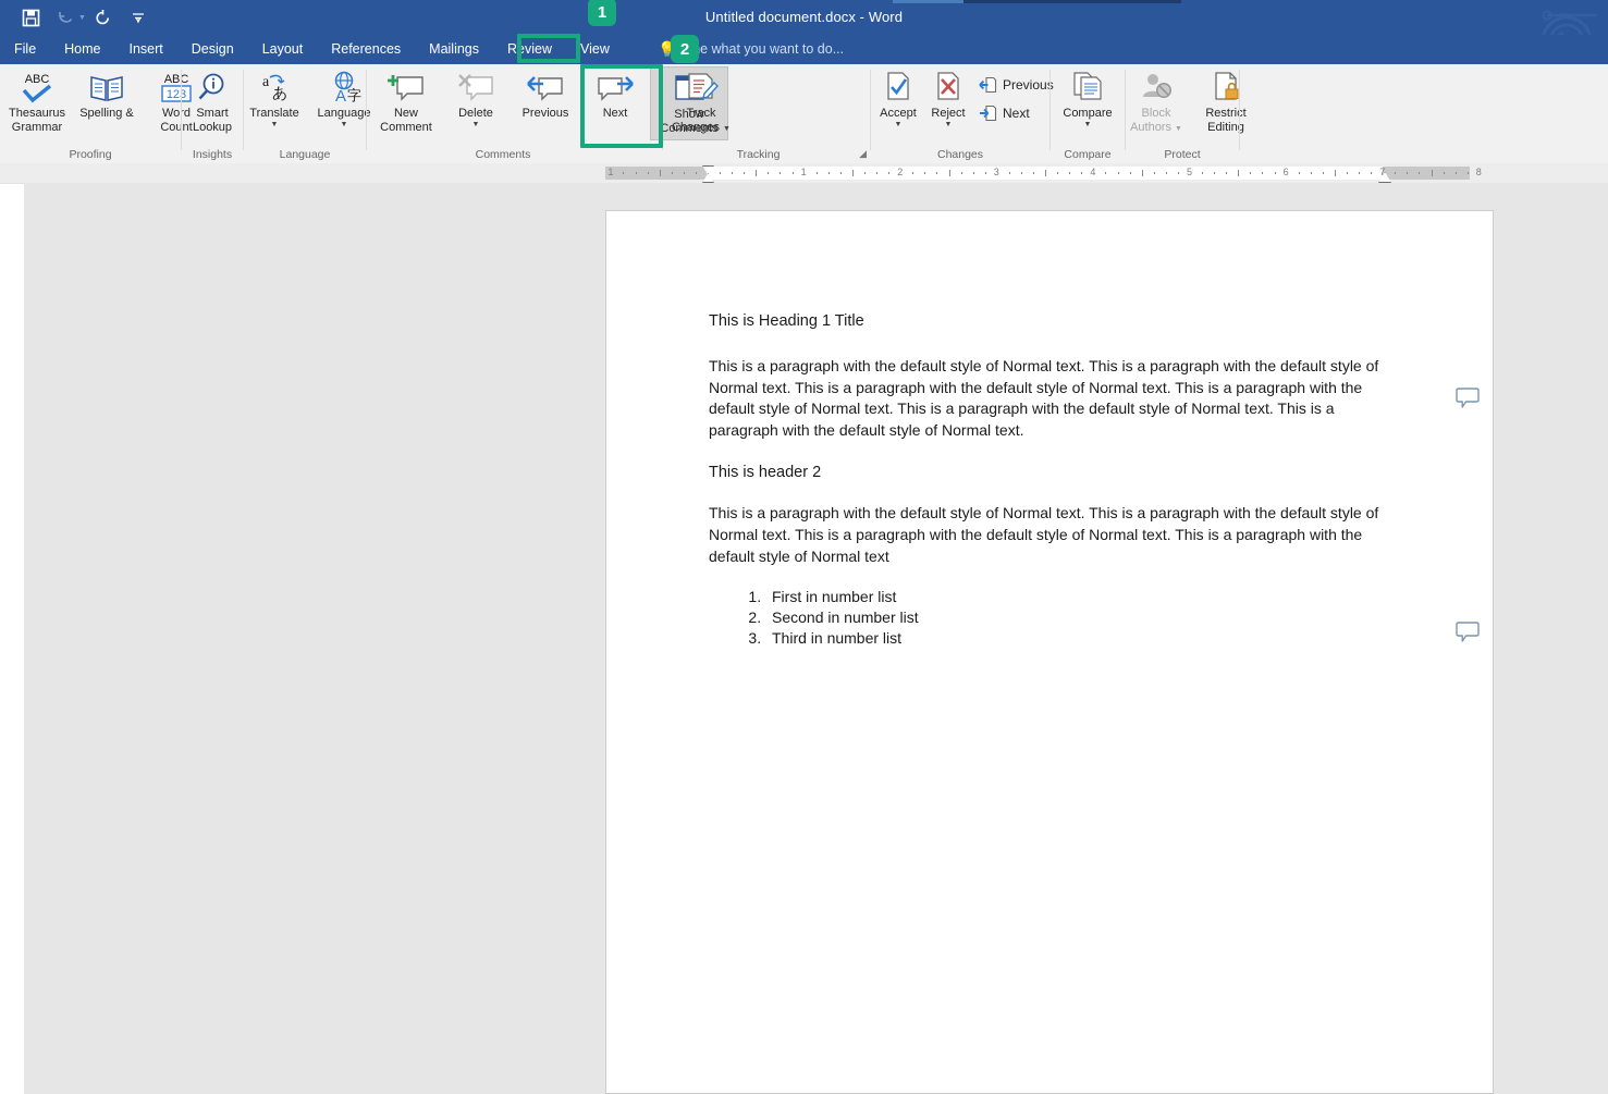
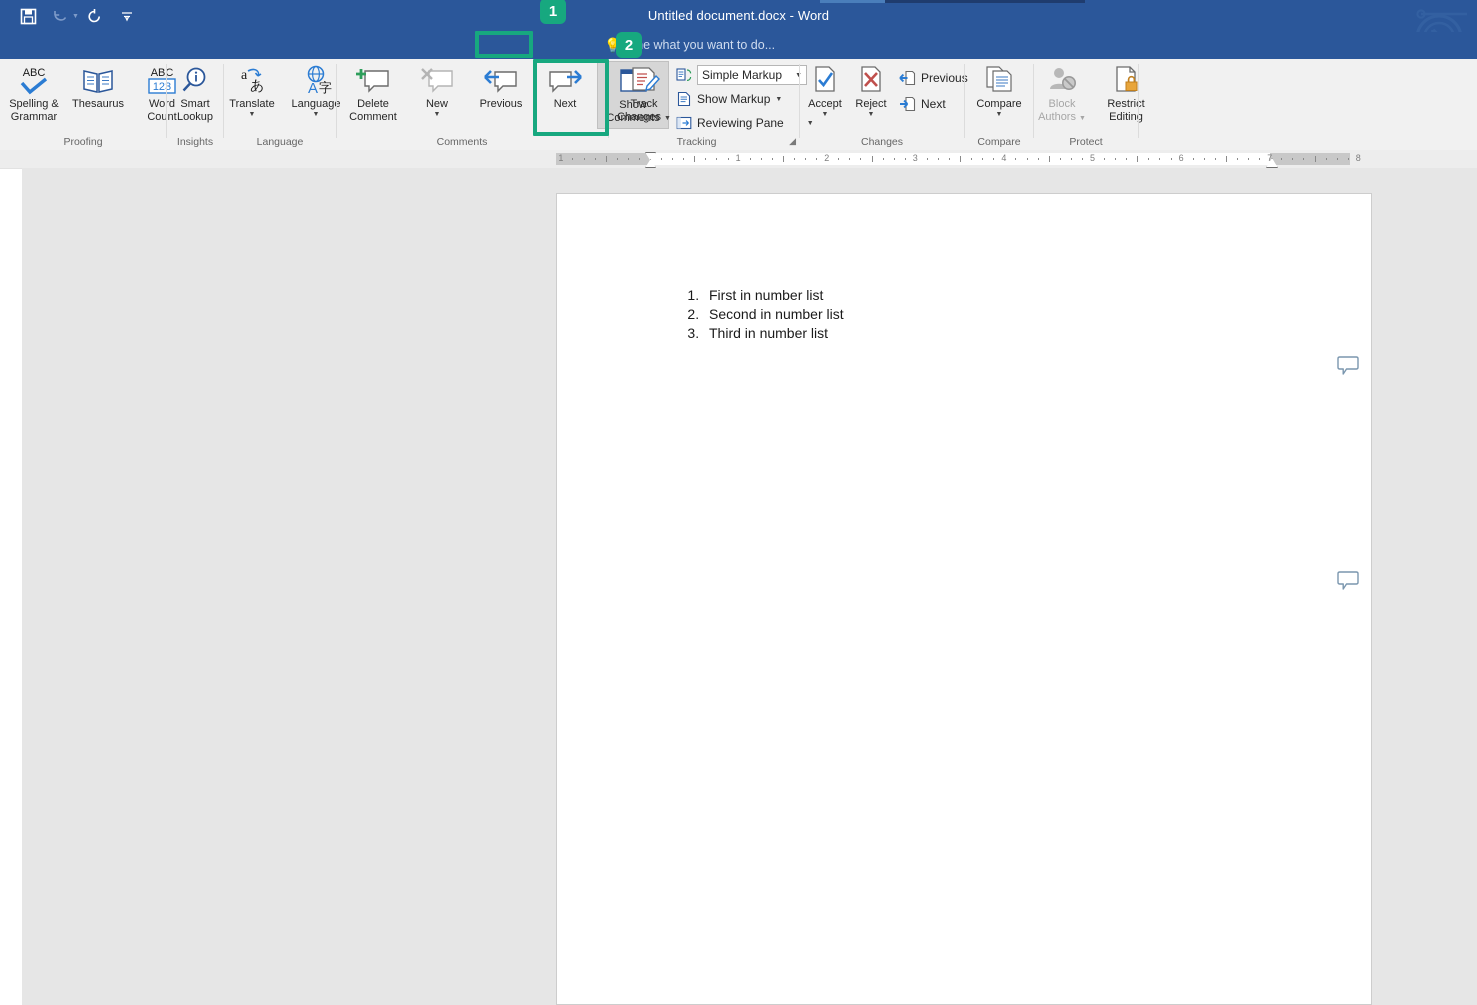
  Untitled document.docx - Word
- File
- Home
- Insert
- Design
- Layout
- References
- Mailings
- Review
- View
  💡
  e what you want to do...
  ABC
- Thesaurus
+ Spelling &
  Grammar
- Spelling &
+ Thesaurus
  ABC
  123
  Word
  Count
  Proofing
  Smart
  Lookup
  Insights
  a
  あ
  Translate
  A
  字
  Language
  Language
- New
+ Delete
  Comment
- Delete
+ New
  Previous
  Next
  Show
  Comments
  Comments
  Track
  Changes
+ Simple Markup
+ Show Markup
+ Reviewing Pane
  Tracking
  ◢
  Accept
  Reject
  Previou
  Next
  Changes
  Compare
  Compare
  Block
  Authors
  Restrit
  Editing
  Protect
  1
  1
  2
  3
  4
  5
  6
  7
  8
- This is Heading 1 Title
- This is a paragraph with the default style of Normal text. This is a paragraph with the default style of Normal text. This is a paragraph with the default style of Normal text. This is a paragraph with the default style of Normal text. This is a paragraph with the default style of Normal text. This is a paragraph with the default style of Normal text.
- This is header 2
- This is a paragraph with the default style of Normal text. This is a paragraph with the default style of Normal text. This is a paragraph with the default style of Normal text. This is a paragraph with the default style of Normal text
  First in number list
  Second in number list
  Third in number list
  1
  2
